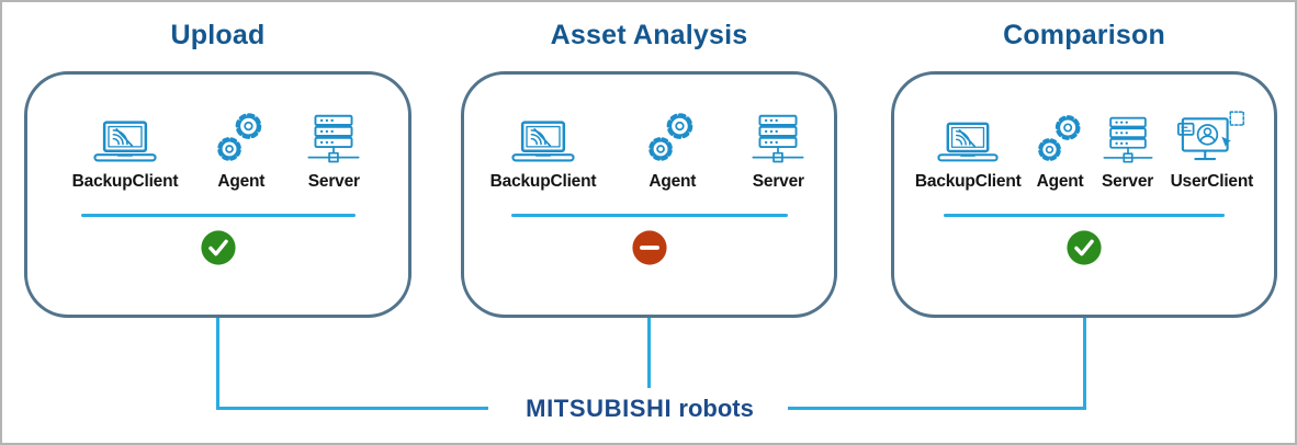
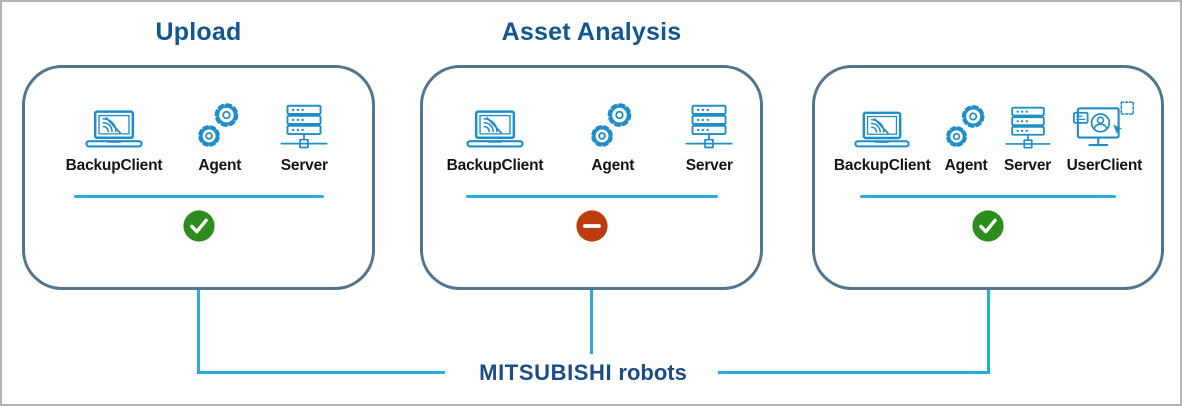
  Upload
  Asset Analysis
- Comparison
  BackupClient
  Agent
  Server
  BackupClient
  Agent
  Server
  BackupClient
  Agent
  Server
  UserClient
  MITSUBISHI robots
